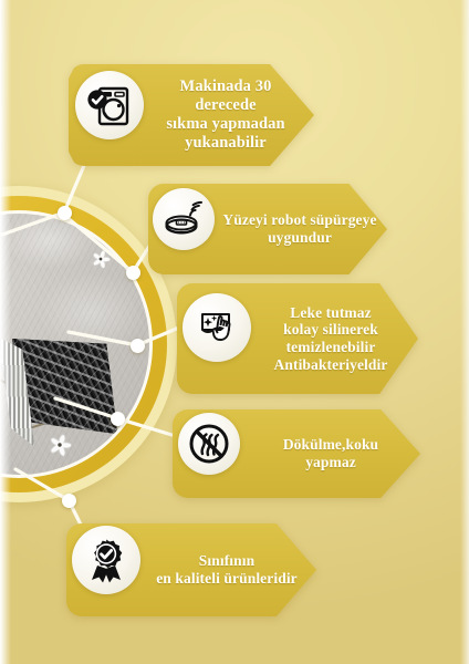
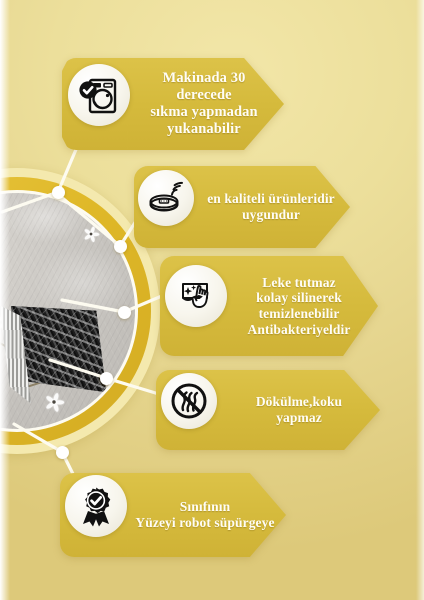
  Makinada 30
  derecede
  sıkma yapmadan
  yukanabilir
- Yüzeyi robot süpürgeye
+ en kaliteli ürünleridir
  uygundur
  Leke tutmaz
  kolay silinerek
  temizlenebilir
  Antibakteriyeldir
  Dökülme,koku
  yapmaz
  Sınıfının
- en kaliteli ürünleridir
+ Yüzeyi robot süpürgeye
